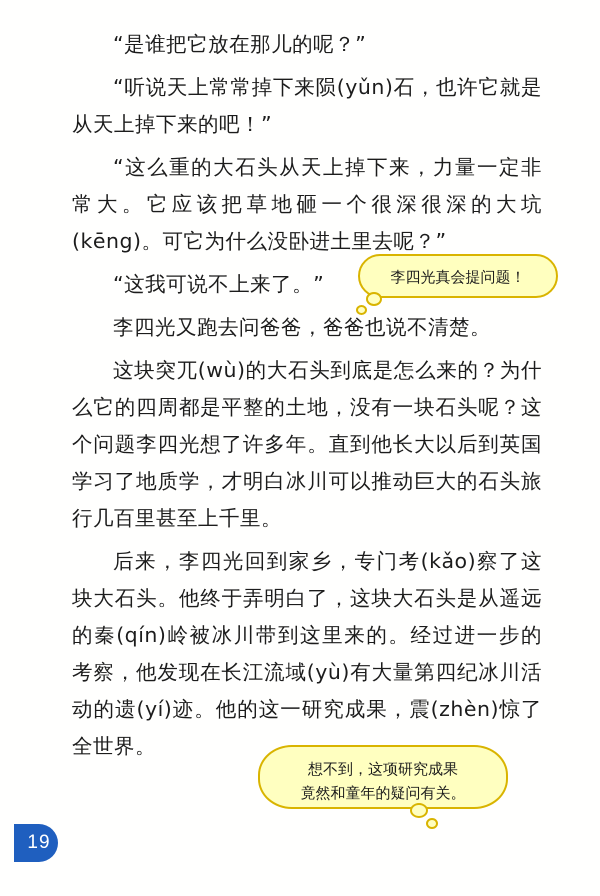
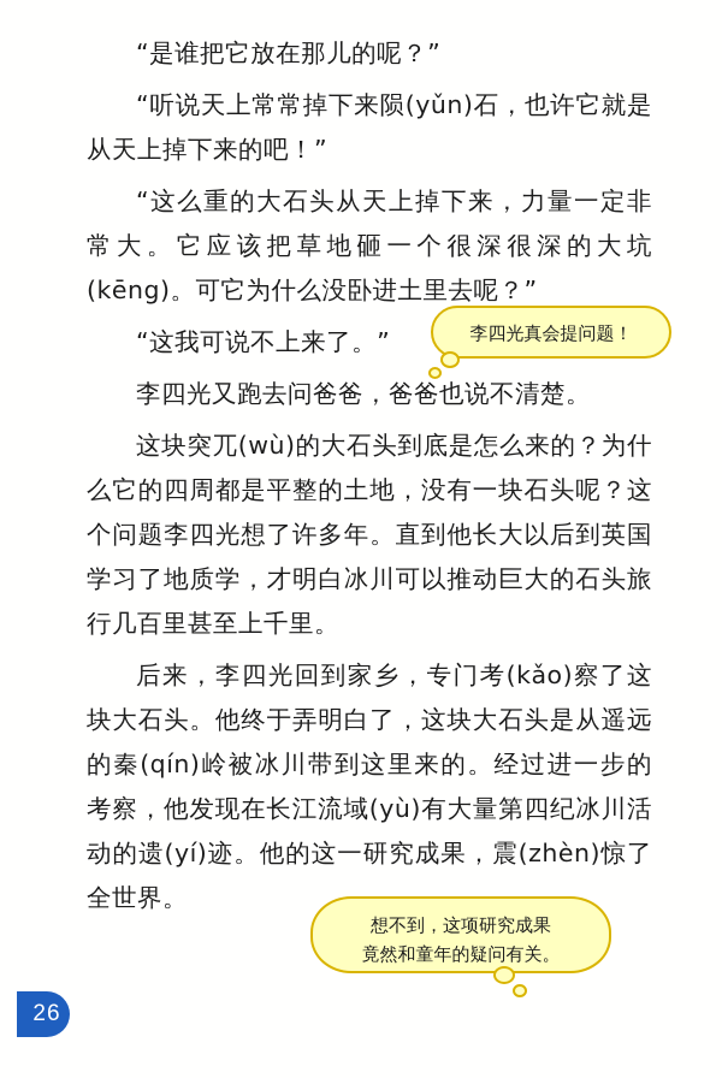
  “是谁把它放在那儿的呢？”
  “听说天上常常掉下来陨(yǔn)石，也许它就是从天上掉下来的吧！”
  “这么重的大石头从天上掉下来，力量一定非常大。它应该把草地砸一个很深很深的大坑(kēng)。可它为什么没卧进土里去呢？”
  “这我可说不上来了。”
  李四光又跑去问爸爸，爸爸也说不清楚。
  这块突兀(wù)的大石头到底是怎么来的？为什么它的四周都是平整的土地，没有一块石头呢？这个问题李四光想了许多年。直到他长大以后到英国学习了地质学，才明白冰川可以推动巨大的石头旅行几百里甚至上千里。
  后来，李四光回到家乡，专门考(kǎo)察了这块大石头。他终于弄明白了，这块大石头是从遥远的秦(qín)岭被冰川带到这里来的。经过进一步的考察，他发现在长江流域(yù)有大量第四纪冰川活动的遗(yí)迹。他的这一研究成果，震(zhèn)惊了全世界。
  李四光真会提问题！
  想不到，这项研究成果
  竟然和童年的疑问有关。
- 19
+ 26
